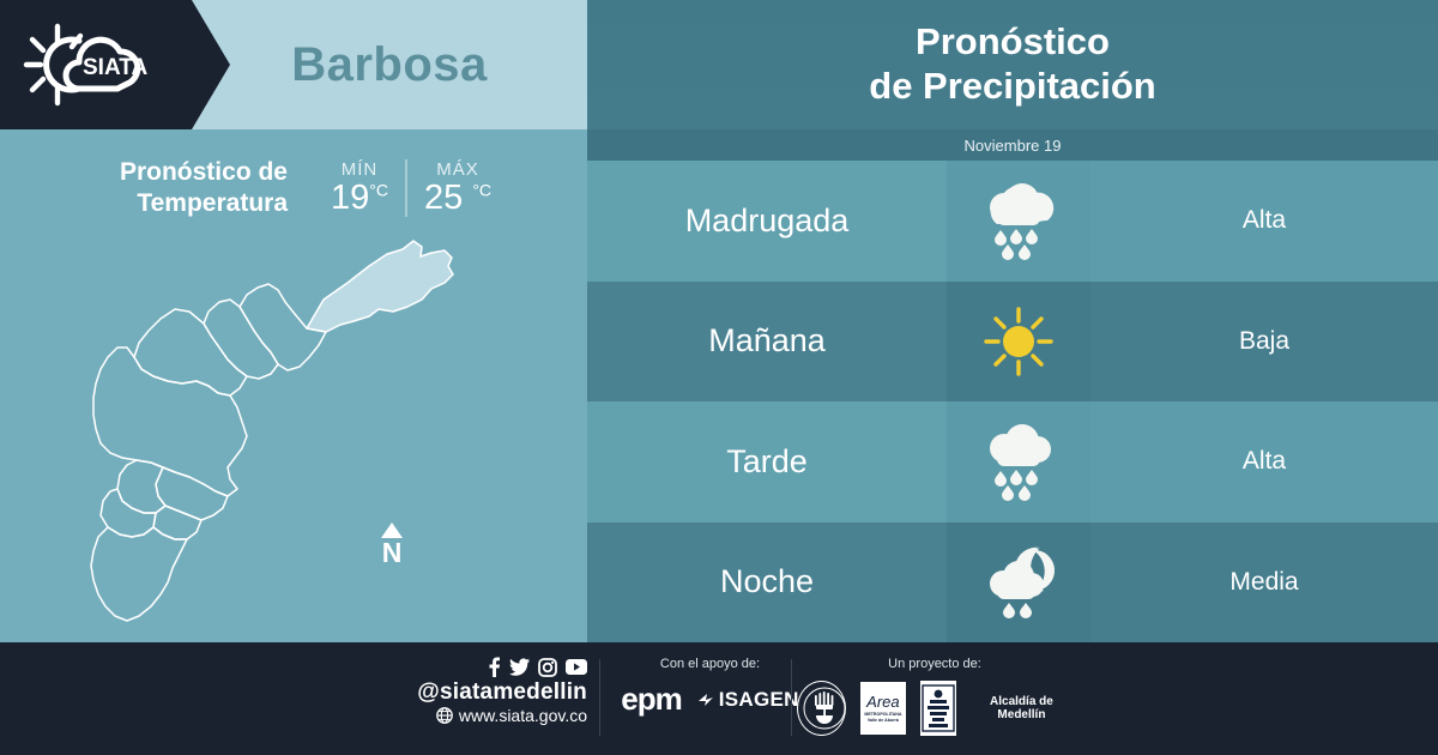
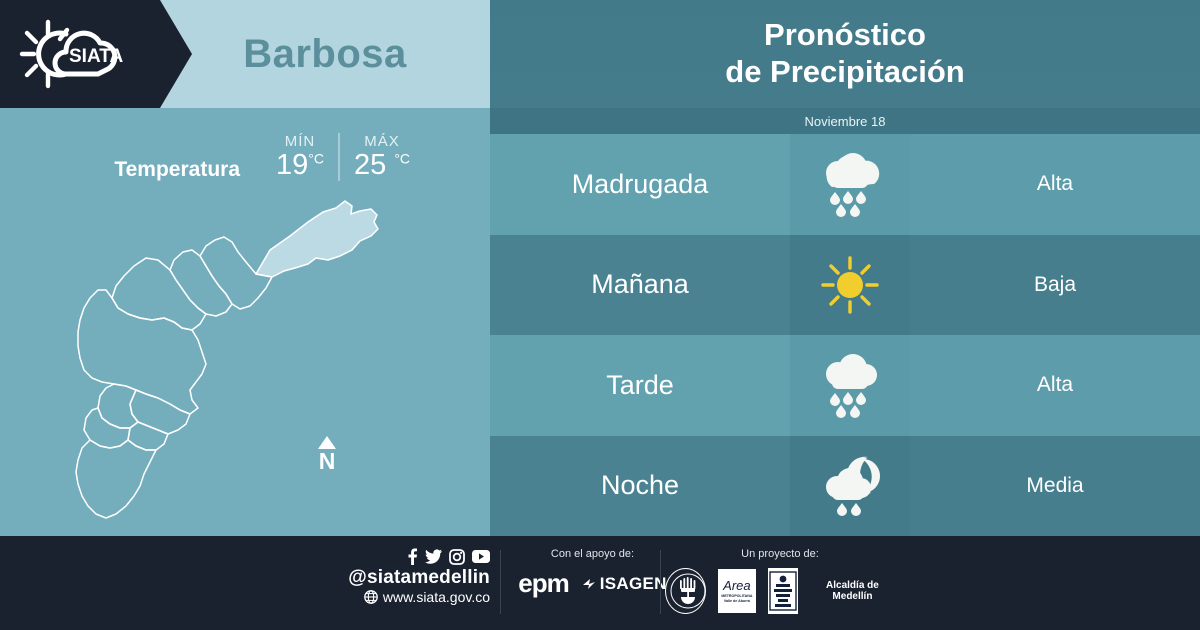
  SIATA
  Barbosa
- Pronóstico de
  Temperatura
  MÍN
  19°C
  MÁX
  25 °C
  N
  Pronóstico
  de Precipitación
- Noviembre 19
+ Noviembre 18
  Madrugada
  Alta
  Mañana
  Baja
  Tarde
  Alta
  Noche
  Media
  @siatamedellin
  www.siata.gov.co
  Con el apoyo de:
  epm
  ISAGE
  Un proyecto de:
  Area
  Alcaldía de Medellín
